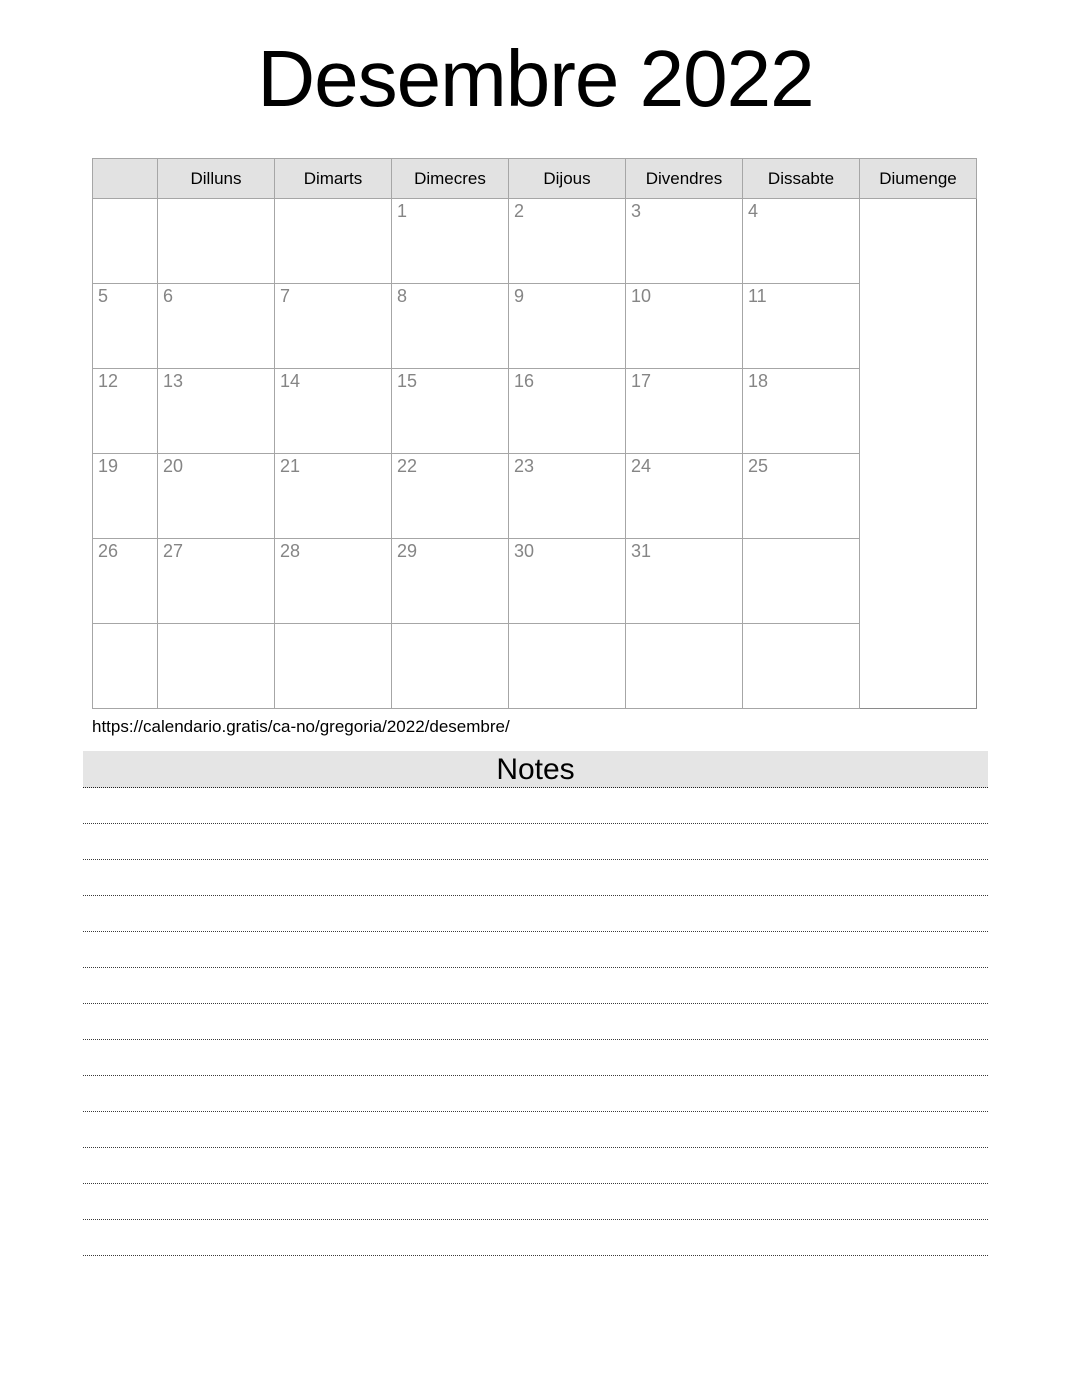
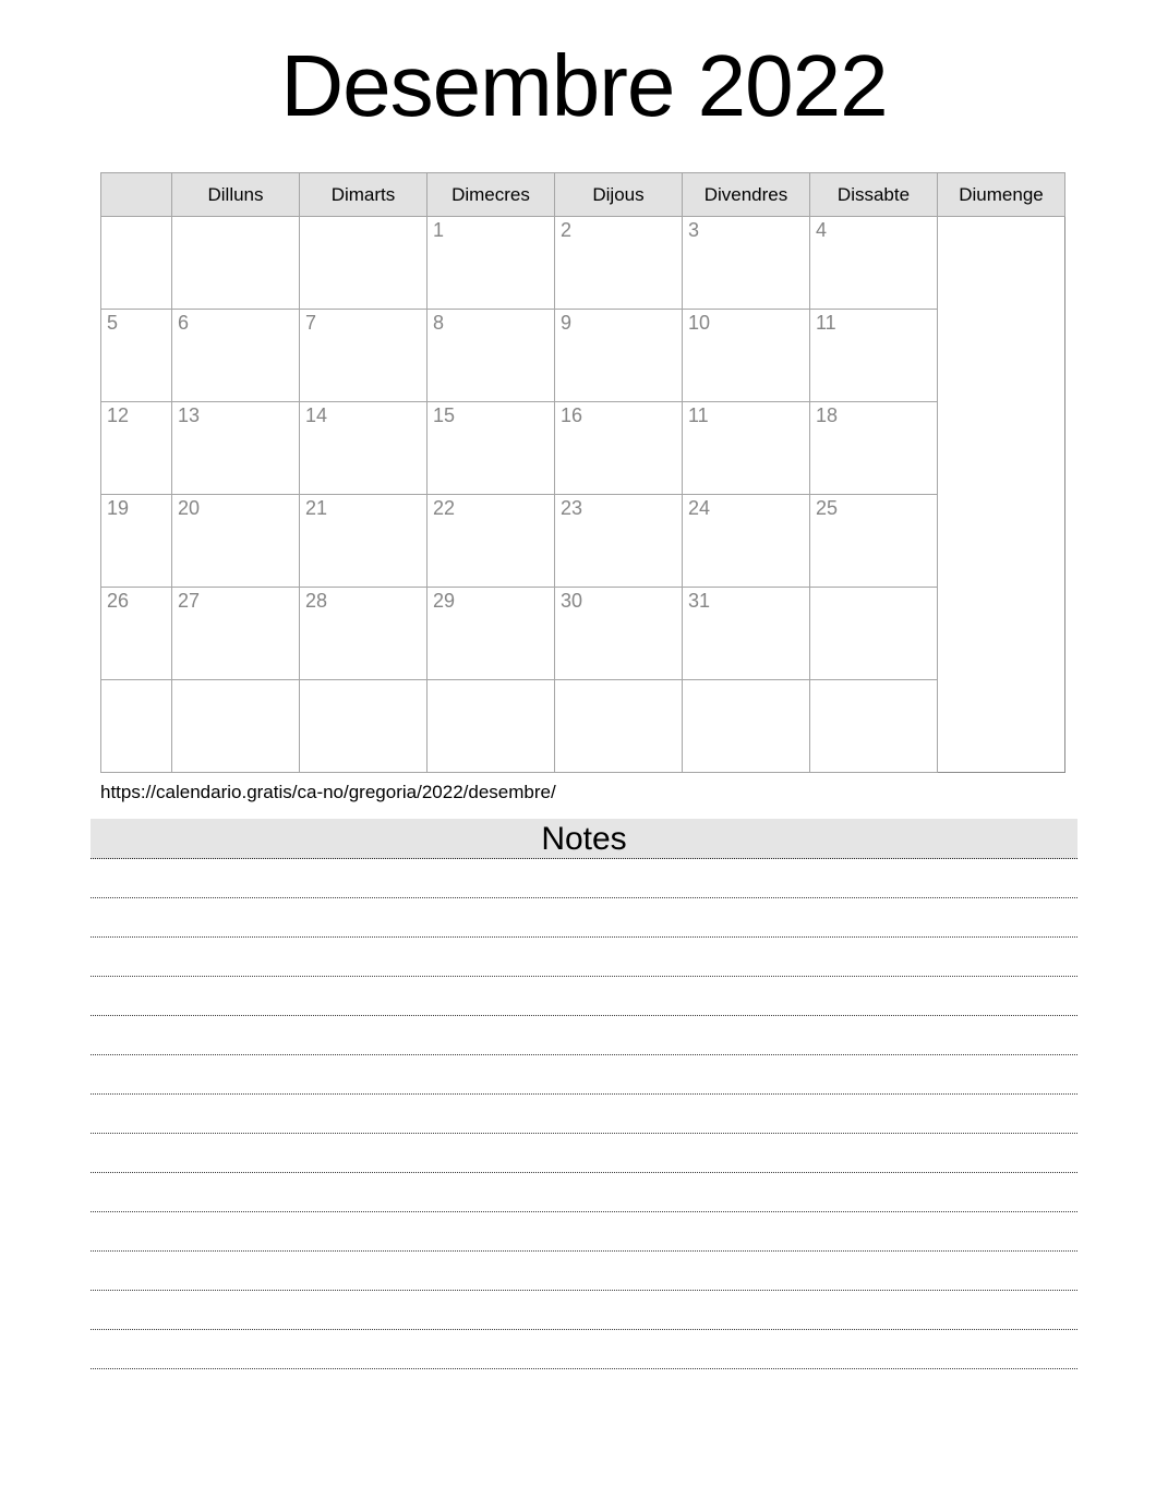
  Desembre 2022
  	Dilluns	Dimarts	Dimecres	Dijous	Divendres	Dissabte	Diumenge
  			1	2	3	4
  5	6	7	8	9	10	11
- 12	13	14	15	16	17	18
+ 12	13	14	15	16	11	18
  19	20	21	22	23	24	25
  26	27	28	29	30	31
  https://calendario.gratis/ca-no/gregoria/2022/desembre/
  Notes
